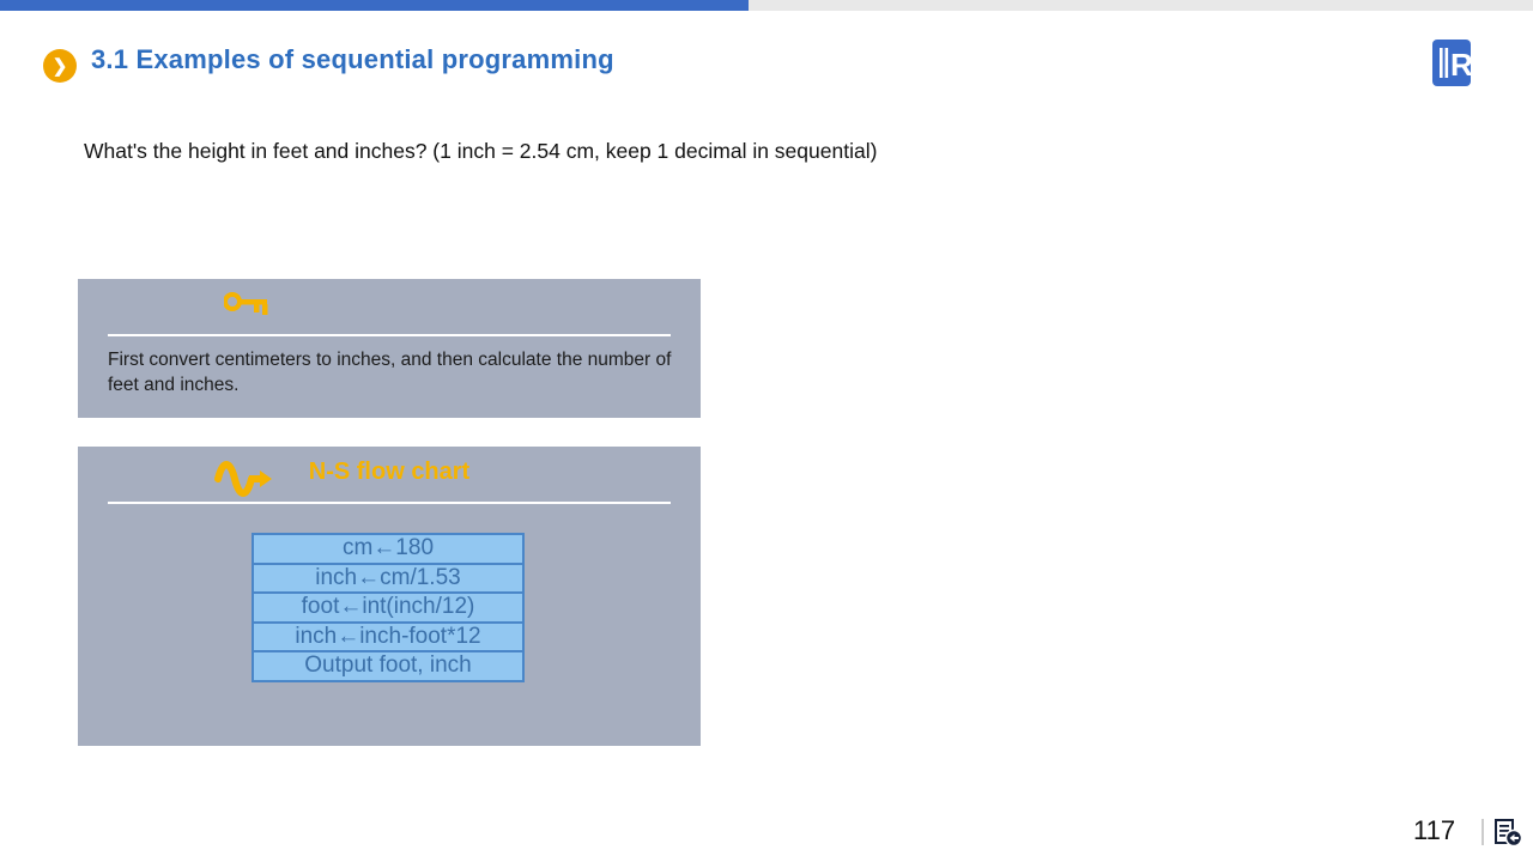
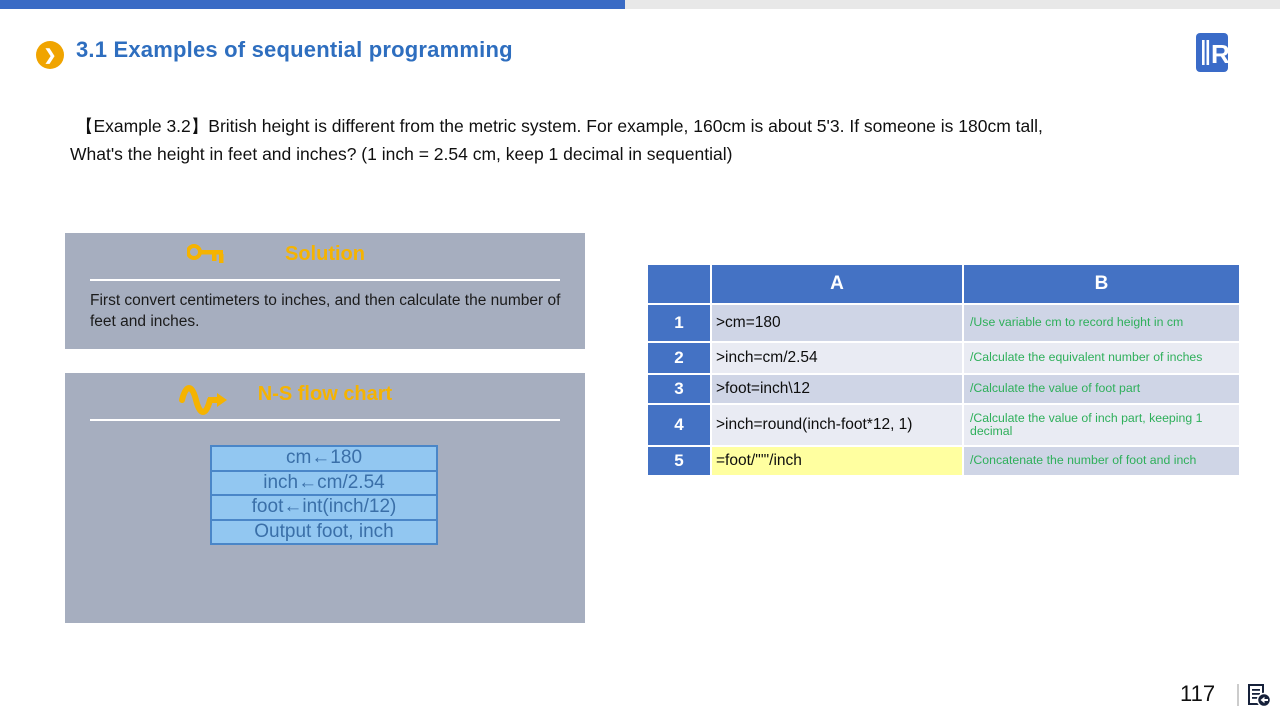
  ❯
  3.1 Examples of sequential programming
  R
+ 【Example 3.2】British height is different from the metric system. For example, 160cm is about 5'3. If someone is 180cm tall,
  What's the height in feet and inches? (1 inch = 2.54 cm, keep 1 decimal in sequential)
+ Solution
  First convert centimeters to inches, and then calculate the number of feet and inches.
  N-S flow chart
  cm←180
- inch←cm/1.53
+ inch←cm/2.54
  foot←int(inch/12)
- inch←inch-foot*12
  Output foot, inch
+ A
+ B
+ 1
+ >cm=180
+ /Use variable cm to record height in cm
+ 2
+ >inch=cm/2.54
+ /Calculate the equivalent number of inches
+ 3
+ >foot=inch\12
+ /Calculate the value of foot part
+ 4
+ >inch=round(inch-foot*12, 1)
+ /Calculate the value of inch part, keeping 1 decimal
+ 5
+ =foot/"'"/inch
+ /Concatenate the number of foot and inch
  117
